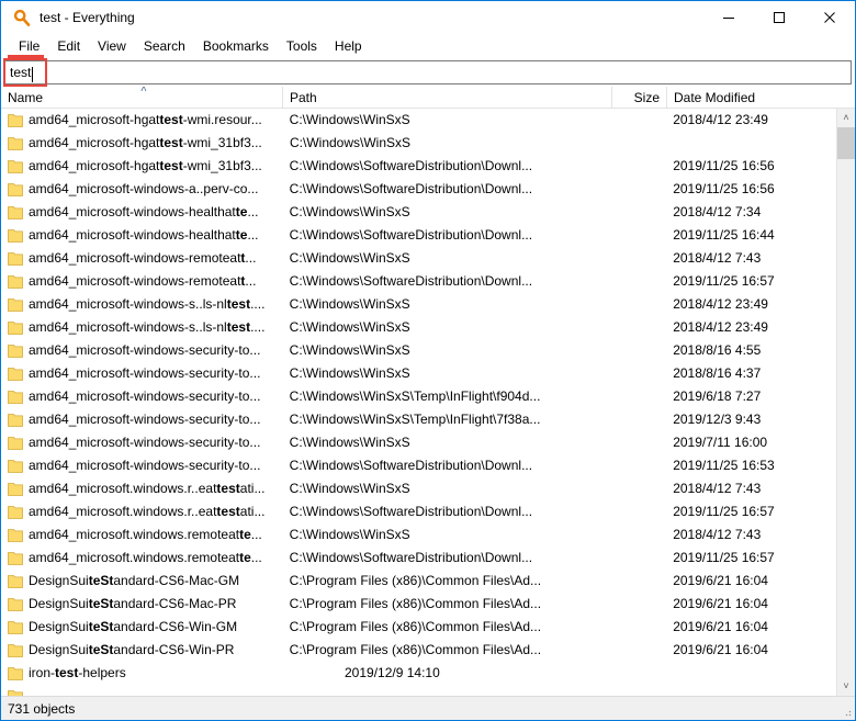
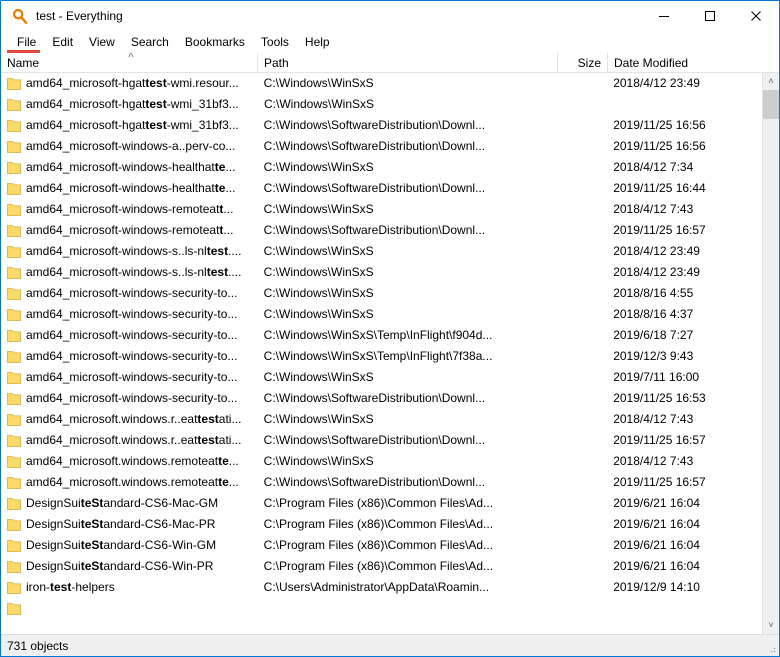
  test - Everything
  File
  Edit
  View
  Search
  Bookmarks
  Tools
  Help
- test
  Name
  ˄
  Path
  Size
  Date Modified
  amd64_microsoft-hgattest-wmi.resour...
  C:\Windows\WinSxS
  2018/4/12 23:49
  amd64_microsoft-hgattest-wmi_31bf3...
  C:\Windows\WinSxS
  amd64_microsoft-hgattest-wmi_31bf3...
  C:\Windows\SoftwareDistribution\Downl...
  2019/11/25 16:56
  amd64_microsoft-windows-a..perv-co...
  C:\Windows\SoftwareDistribution\Downl...
  2019/11/25 16:56
  amd64_microsoft-windows-healthatte...
  C:\Windows\WinSxS
  2018/4/12 7:34
  amd64_microsoft-windows-healthatte...
  C:\Windows\SoftwareDistribution\Downl...
  2019/11/25 16:44
  amd64_microsoft-windows-remoteatt...
  C:\Windows\WinSxS
  2018/4/12 7:43
  amd64_microsoft-windows-remoteatt...
  C:\Windows\SoftwareDistribution\Downl...
  2019/11/25 16:57
  amd64_microsoft-windows-s..ls-nltest....
  C:\Windows\WinSxS
  2018/4/12 23:49
  amd64_microsoft-windows-s..ls-nltest....
  C:\Windows\WinSxS
  2018/4/12 23:49
  amd64_microsoft-windows-security-to...
  C:\Windows\WinSxS
  2018/8/16 4:55
  amd64_microsoft-windows-security-to...
  C:\Windows\WinSxS
  2018/8/16 4:37
  amd64_microsoft-windows-security-to...
  C:\Windows\WinSxS\Temp\InFlight\f904d...
  2019/6/18 7:27
  amd64_microsoft-windows-security-to...
  C:\Windows\WinSxS\Temp\InFlight\7f38a...
  2019/12/3 9:43
  amd64_microsoft-windows-security-to...
  C:\Windows\WinSxS
  2019/7/11 16:00
  amd64_microsoft-windows-security-to...
  C:\Windows\SoftwareDistribution\Downl...
  2019/11/25 16:53
  amd64_microsoft.windows.r..eattestati...
  C:\Windows\WinSxS
  2018/4/12 7:43
  amd64_microsoft.windows.r..eattestati...
  C:\Windows\SoftwareDistribution\Downl...
  2019/11/25 16:57
  amd64_microsoft.windows.remoteatte...
  C:\Windows\WinSxS
  2018/4/12 7:43
  amd64_microsoft.windows.remoteatte...
  C:\Windows\SoftwareDistribution\Downl...
  2019/11/25 16:57
  DesignSuiteStandard-CS6-Mac-GM
  C:\Program Files (x86)\Common Files\Ad...
  2019/6/21 16:04
  DesignSuiteStandard-CS6-Mac-PR
  C:\Program Files (x86)\Common Files\Ad...
  2019/6/21 16:04
  DesignSuiteStandard-CS6-Win-GM
  C:\Program Files (x86)\Common Files\Ad...
  2019/6/21 16:04
  DesignSuiteStandard-CS6-Win-PR
  C:\Program Files (x86)\Common Files\Ad...
  2019/6/21 16:04
  iron-test-helpers
+ C:\Users\Administrator\AppData\Roamin...
  2019/12/9 14:10
  ˄
  ˅
  731 objects
